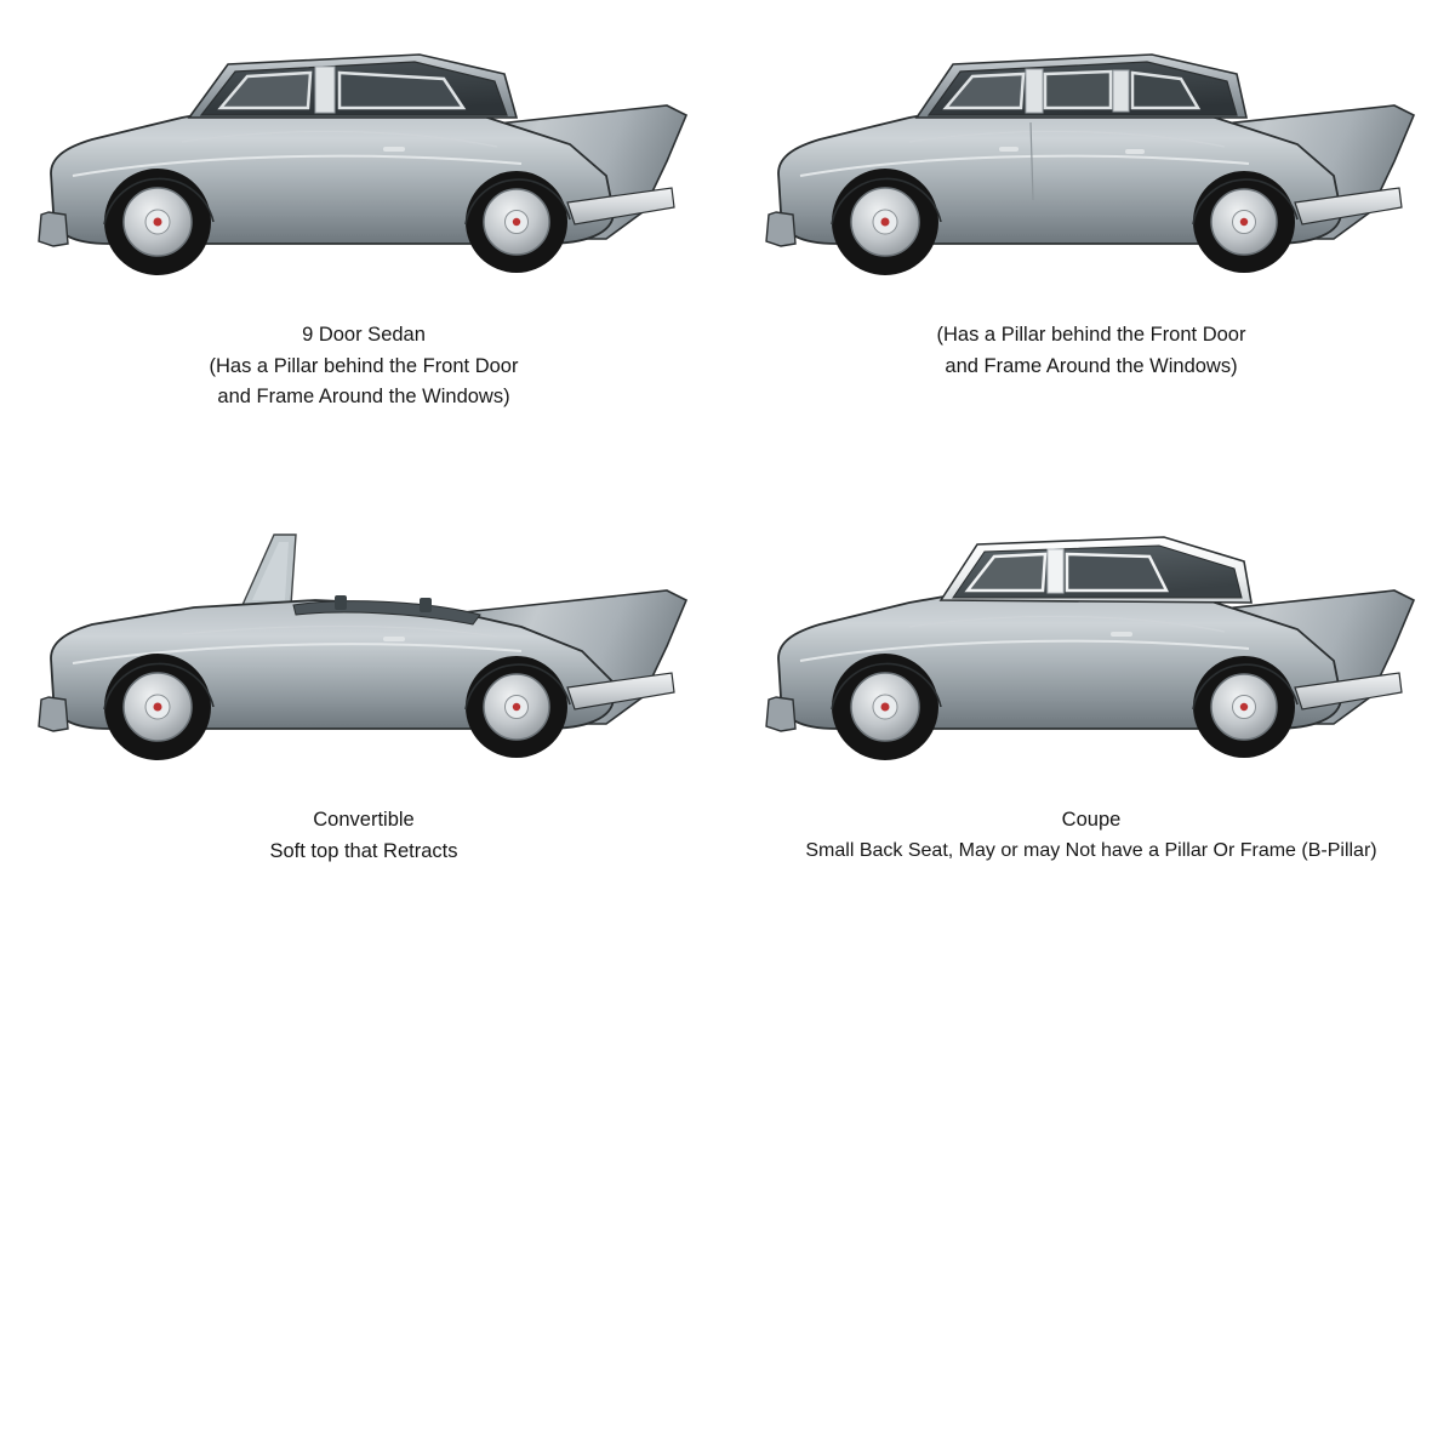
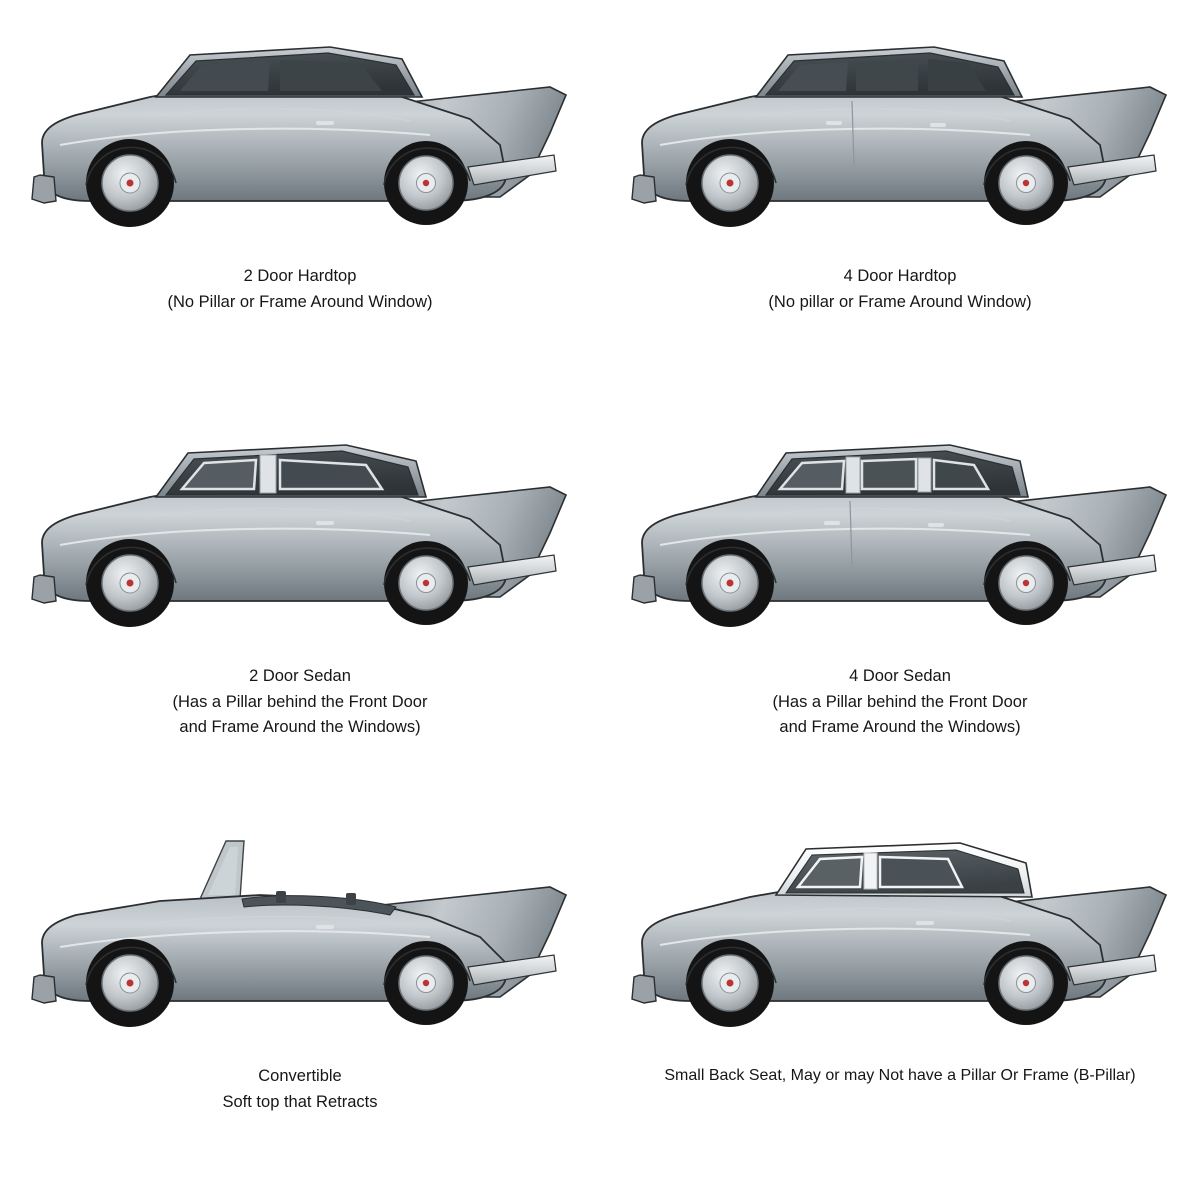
+ 2 Door Hardtop
+ (No Pillar or Frame Around Window)
+ 4 Door Hardtop
+ (No pillar or Frame Around Window)
- 9 Door Sedan
+ 2 Door Sedan
  (Has a Pillar behind the Front Door
  and Frame Around the Windows)
+ 4 Door Sedan
  (Has a Pillar behind the Front Door
  and Frame Around the Windows)
  Convertible
  Soft top that Retracts
- Coupe
  Small Back Seat, May or may Not have a Pillar Or Frame (B-Pillar)
